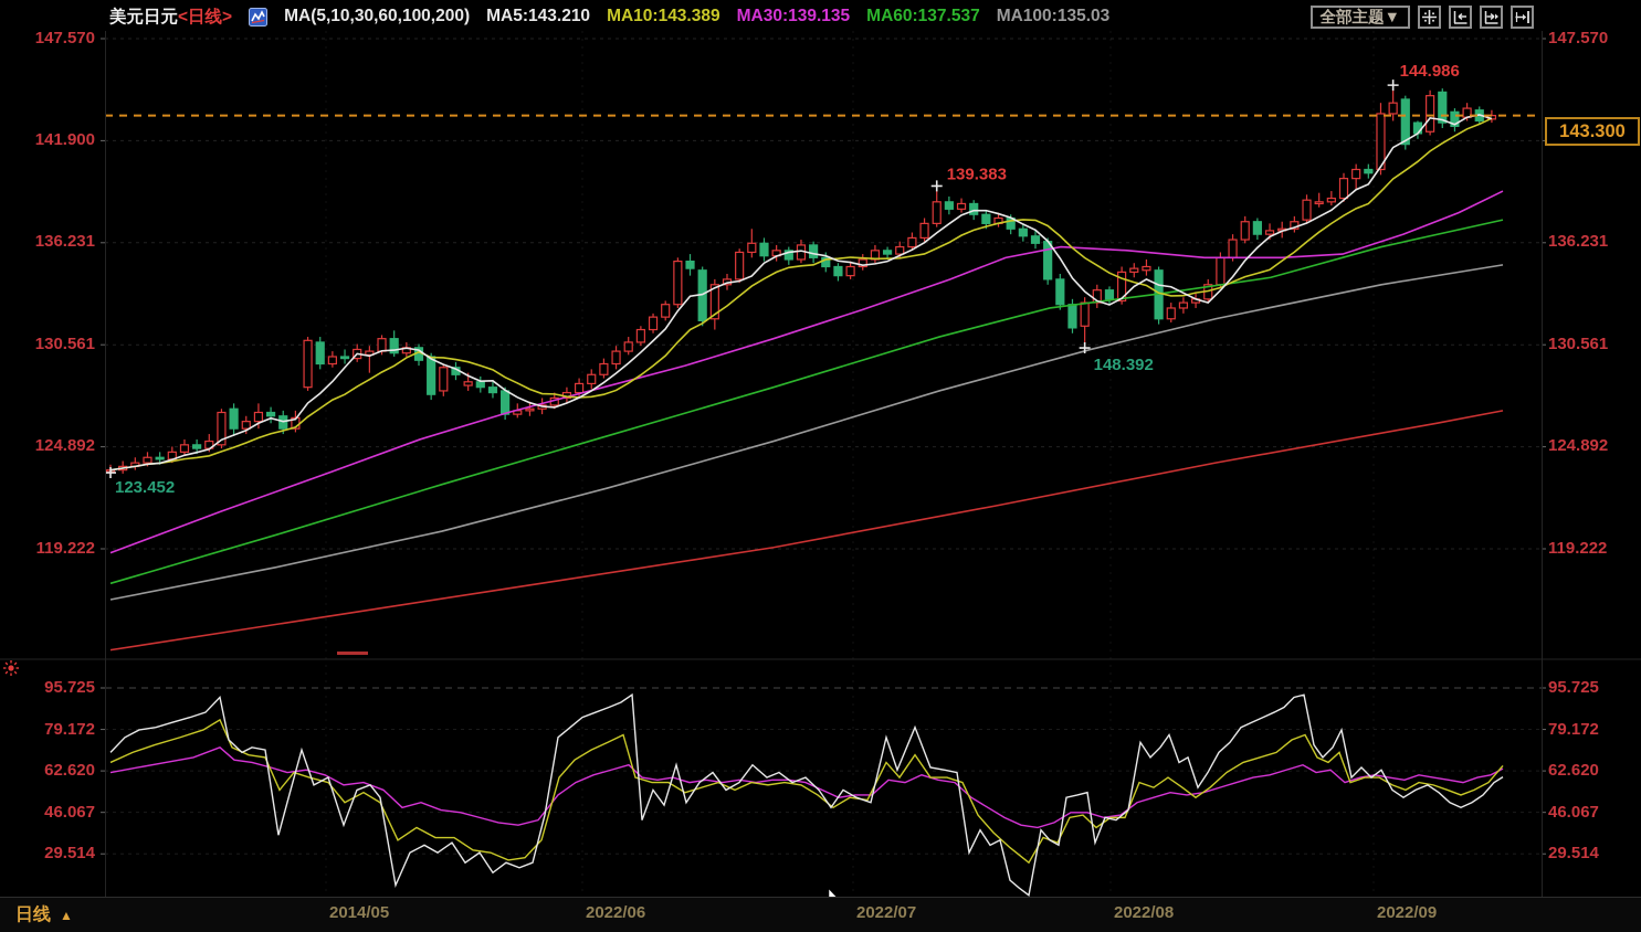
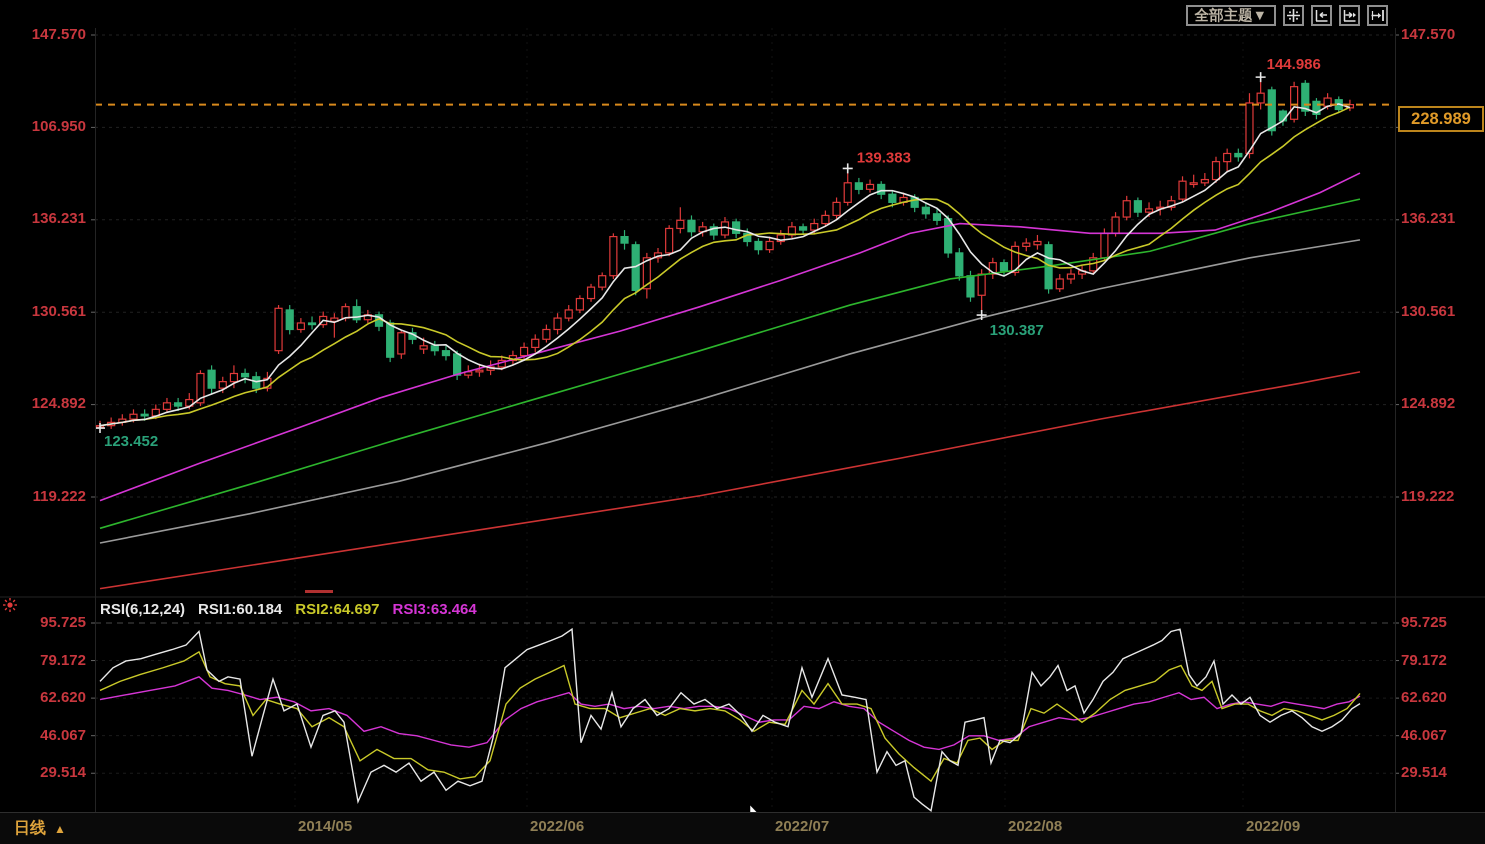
  123.452
  139.383
- 148.392
+ 130.387
  144.986
- 美元日元<日线>
- MA(5,10,30,60,100,200)
- MA5:143.210
- MA10:143.389
- MA30:139.135
- MA60:137.537
- MA100:135.03
  全部主题▼
  147.570
- 141.900
+ 106.950
  136.231
  130.561
  124.892
  119.222
  147.570
  136.231
  130.561
  124.892
  119.222
- 143.300
+ 228.989
+ RSI(6,12,24)
+ RSI1:60.184
+ RSI2:64.697
+ RSI3:63.464
  95.725
  79.172
  62.620
  46.067
  29.514
  95.725
  79.172
  62.620
  46.067
  29.514
  日线
  ▲
  2014/05
  2022/06
  2022/07
  2022/08
  2022/09
